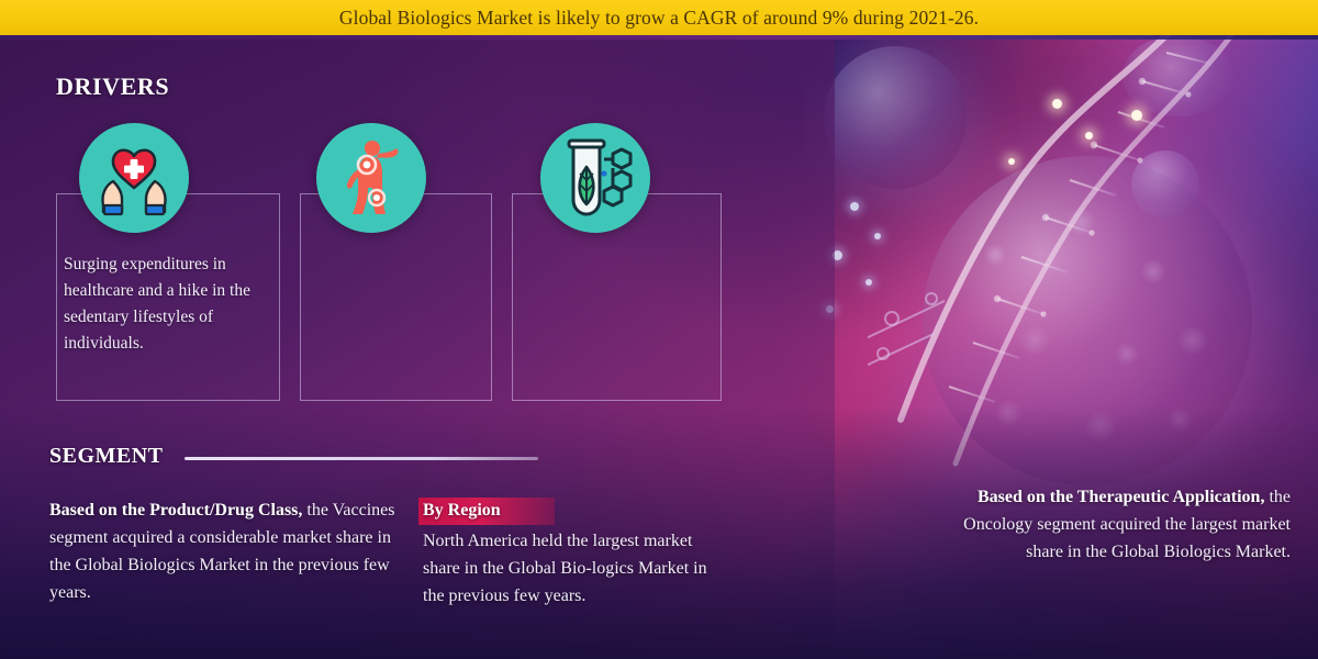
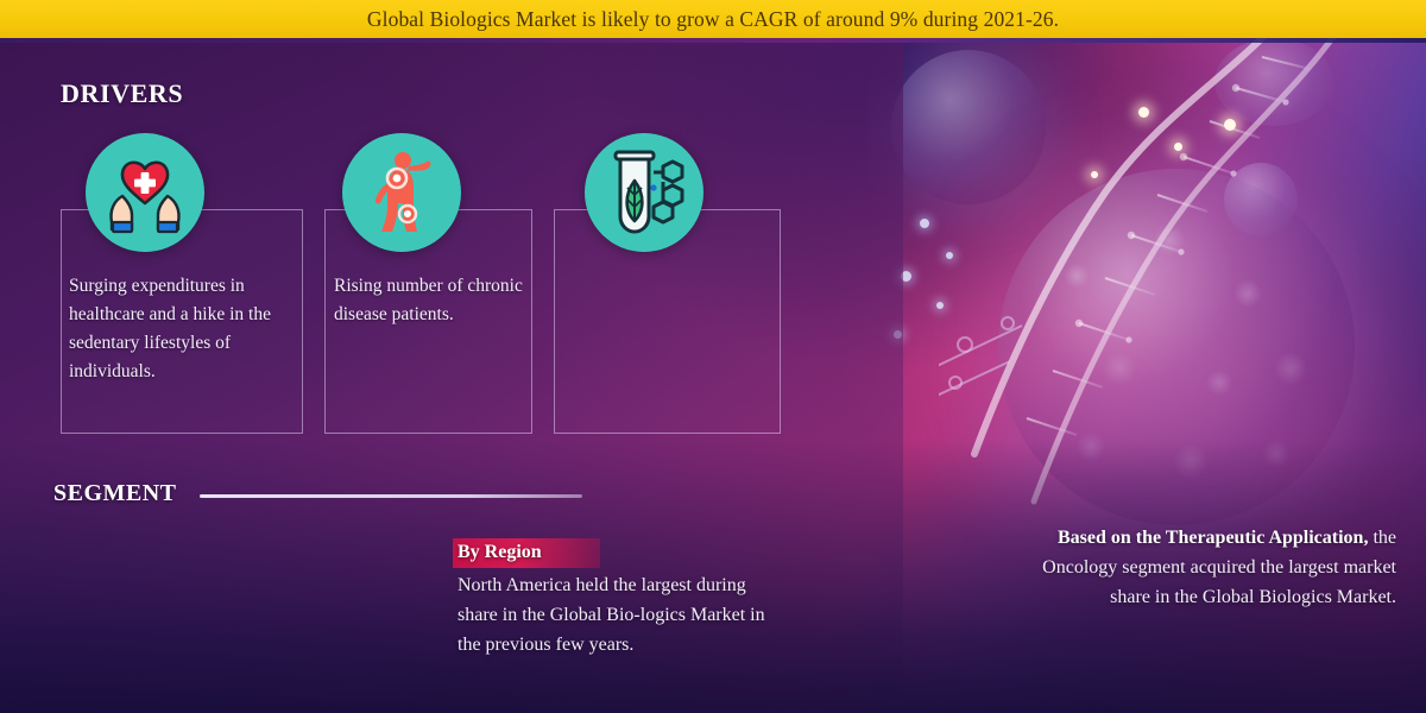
  Global Biologics Market is likely to grow a CAGR of around 9% during 2021-26.
  DRIVERS
  Surging expenditures in healthcare and a hike in the sedentary lifestyles of individuals.
+ Rising number of chronic disease patients.
  SEGMENT
- Based on the Product/Drug Class, the Vaccines segment acquired a considerable market share in the Global Biologics Market in the previous few years.
  By Region
- North America held the largest market share in the Global Bio-logics Market in the previous few years.
+ North America held the largest during share in the Global Bio-logics Market in the previous few years.
  Based on the Therapeutic Application, the Oncology segment acquired the largest market share in the Global Biologics Market.
